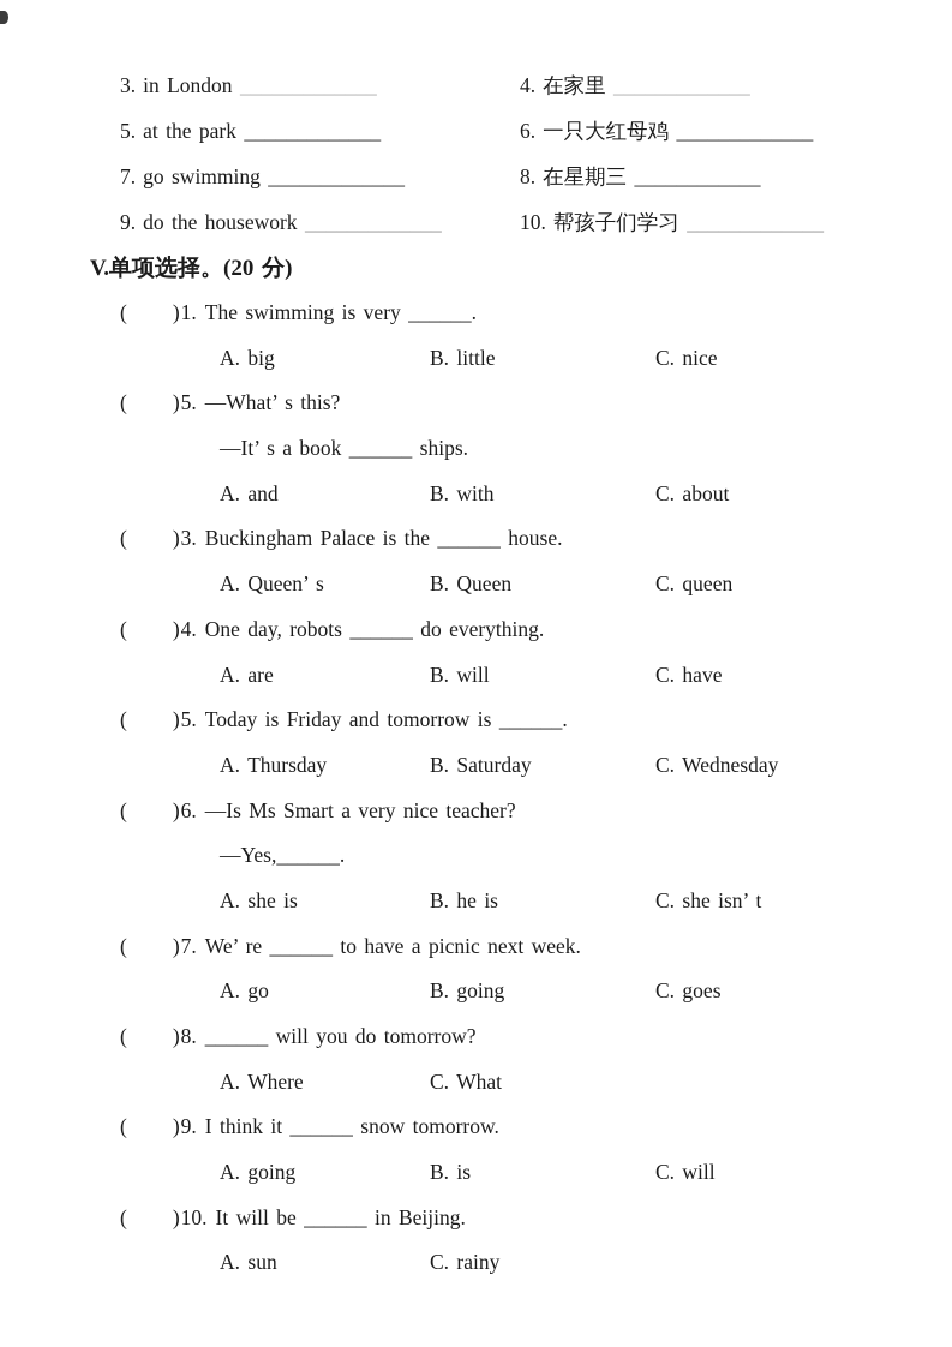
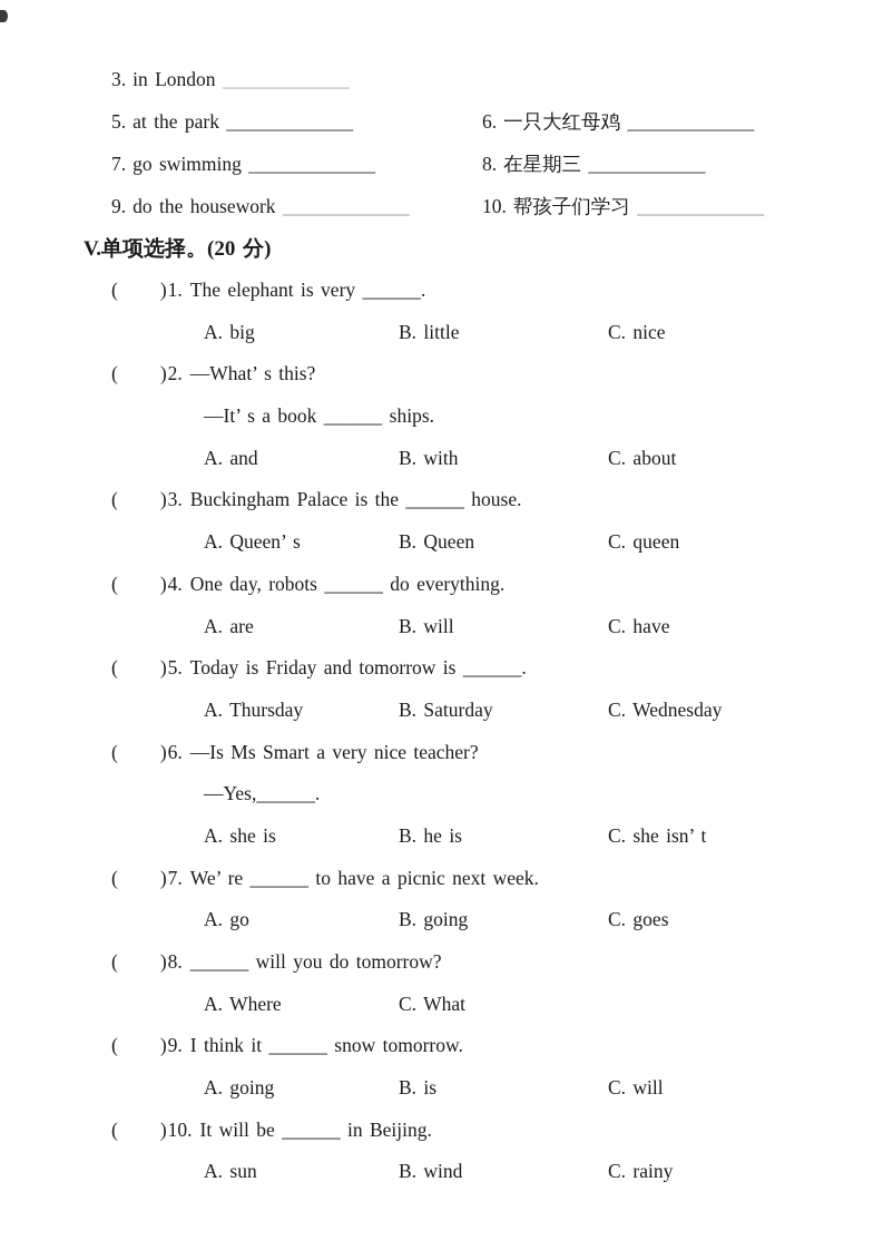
  3. in London _____________
- 4. 在家里 _____________
  5. at the park _____________
  6. 一只大红母鸡 _____________
  7. go swimming _____________
  8. 在星期三 ____________
  9. do the housework _____________
  10. 帮孩子们学习 _____________
  V.单项选择。(20 分)
- ( )1. The swimming is very ______.
+ ( )1. The elephant is very ______.
  A. big
  B. little
  C. nice
- ( )5. —What’ s this?
+ ( )2. —What’ s this?
  —It’ s a book ______ ships.
  A. and
  B. with
  C. about
  ( )3. Buckingham Palace is the ______ house.
  A. Queen’ s
  B. Queen
  C. queen
  ( )4. One day, robots ______ do everything.
  A. are
  B. will
  C. have
  ( )5. Today is Friday and tomorrow is ______.
  A. Thursday
  B. Saturday
  C. Wednesday
  ( )6. —Is Ms Smart a very nice teacher?
  —Yes,______.
  A. she is
  B. he is
  C. she isn’ t
  ( )7. We’ re ______ to have a picnic next week.
  A. go
  B. going
  C. goes
  ( )8. ______ will you do tomorrow?
  A. Where
  C. What
  ( )9. I think it ______ snow tomorrow.
  A. going
  B. is
  C. will
  ( )10. It will be ______ in Beijing.
  A. sun
+ B. wind
  C. rainy
